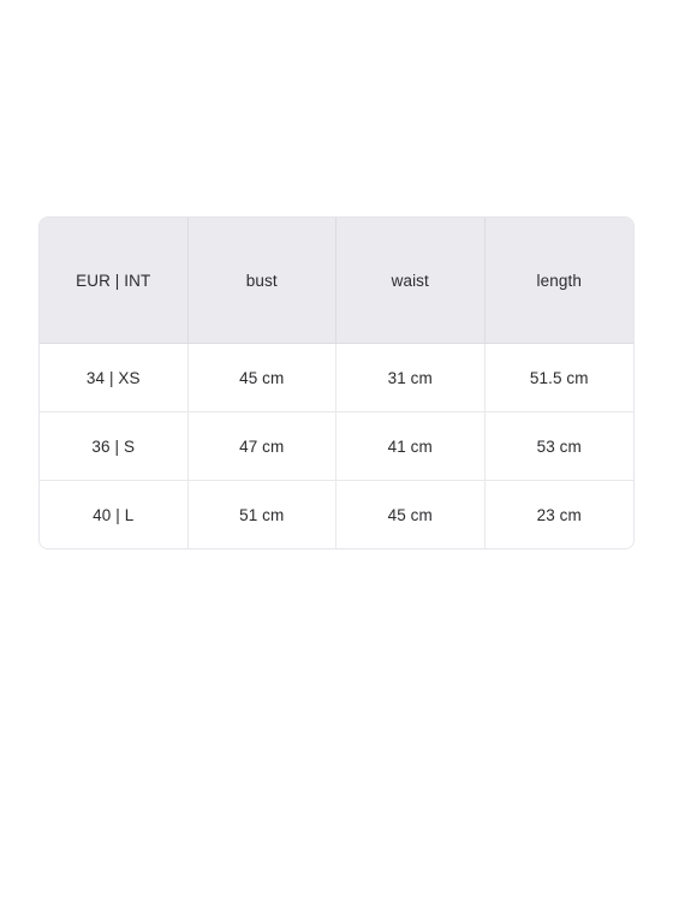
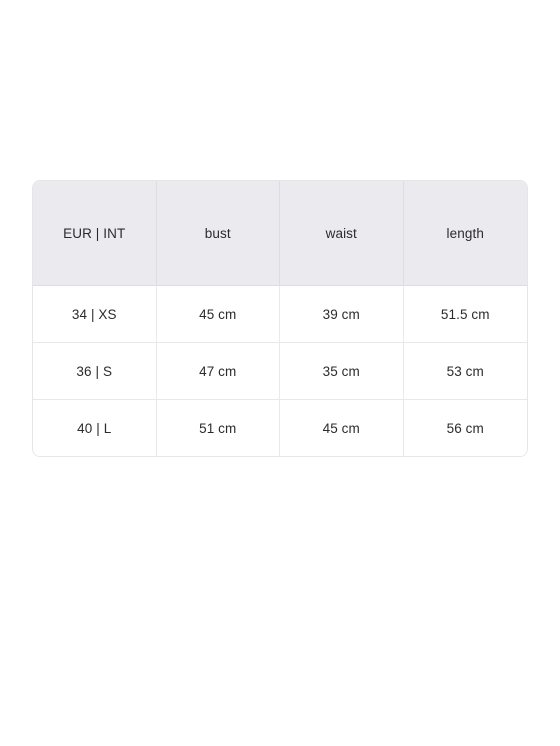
  EUR | INT	bust	waist	length
- 34 | XS	45 cm	31 cm	51.5 cm
+ 34 | XS	45 cm	39 cm	51.5 cm
- 36 | S	47 cm	41 cm	53 cm
+ 36 | S	47 cm	35 cm	53 cm
- 40 | L	51 cm	45 cm	23 cm
+ 40 | L	51 cm	45 cm	56 cm
